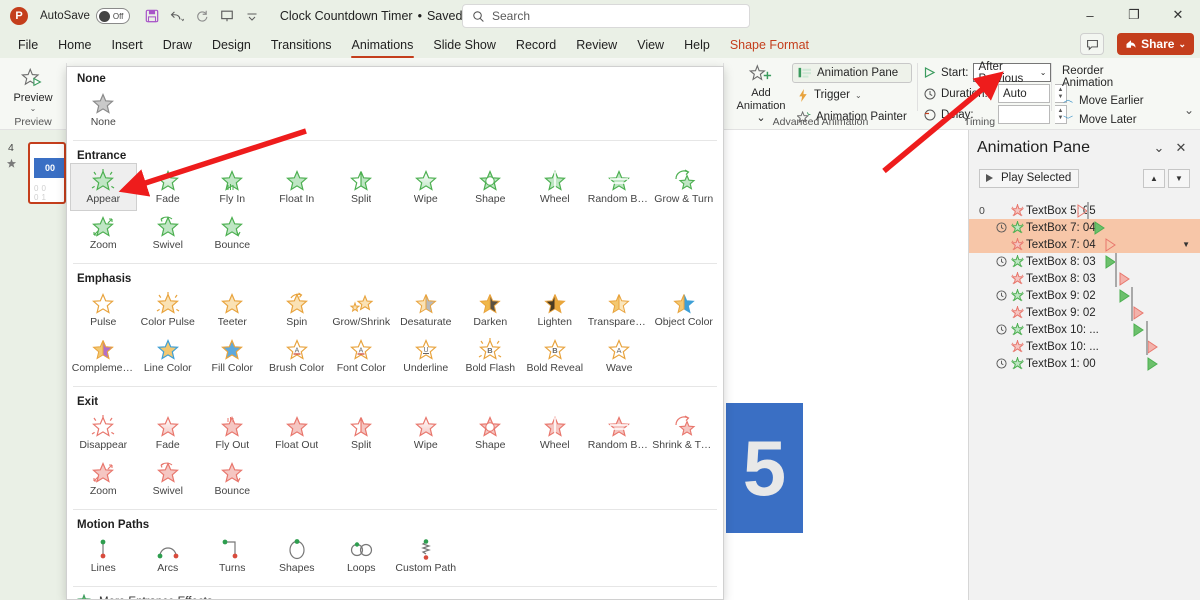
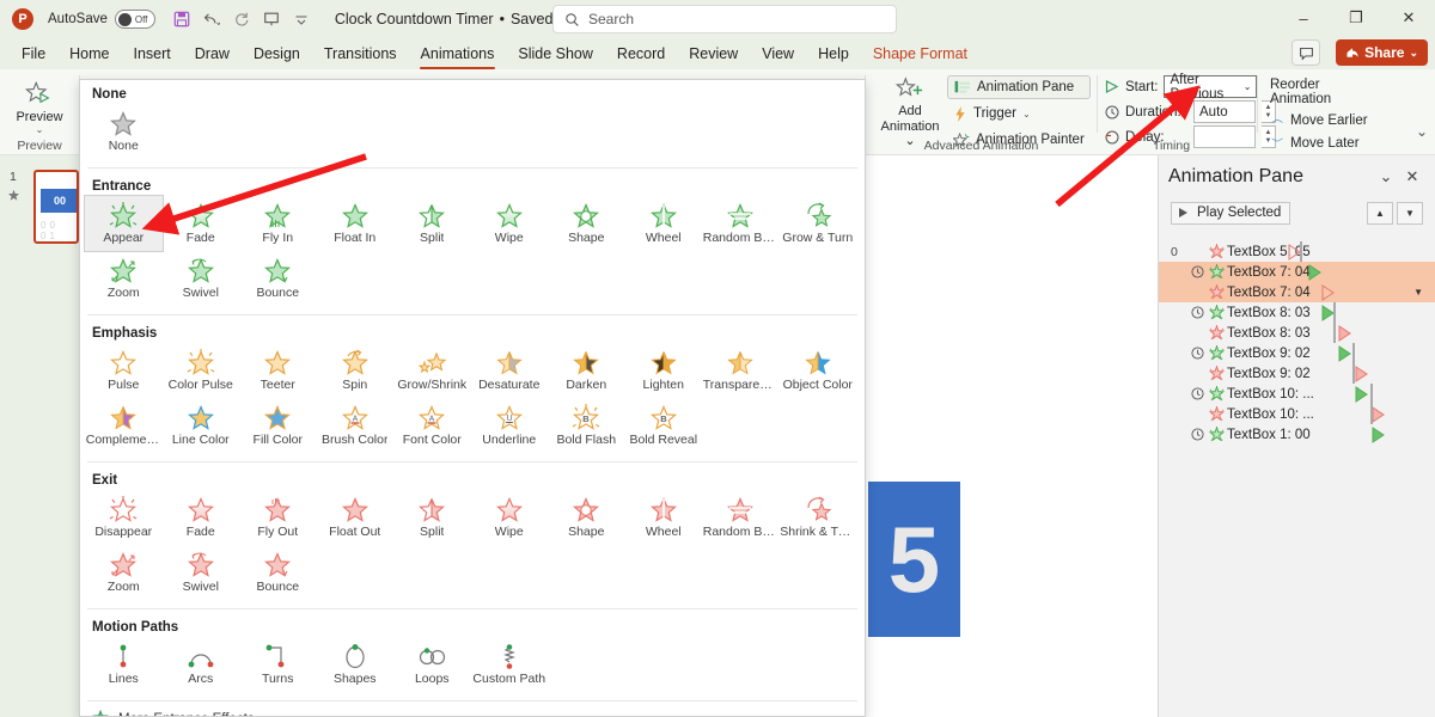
  P
  AutoSave
  Off
  Clock Countdown Timer
  •
  Search
  –
  ❐
  ✕
  File
  Home
  Insert
  Draw
  Design
  Transitions
  Animations
  Slide Show
  Record
  Review
  View
  Help
  Shape Format
  Share
  ⌄
  Preview
  ⌄
  Preview
  Add
  Animation ⌄
  Animation Pane
  Trigger
  ⌄
  Animation Painter
  Advanced Animation
  Start:
  After Prvious
  ⌄
  Durati:
  Auto
  Dlay:
  Timing
  Reorder Animation
  ︿
  Move Earlier
  ﹀
  Move Later
  ⌄
- 4
+ 1
  00
  00 01
  5
  Animation Pane
  ⌄
  ✕
  Play Selected
  ▲
  ▼
  0
  TextBox 55
  TextBox 7: 04
  TextBox 7: 04
  ▼
  TextBox 8: 03
  TextBox 8: 03
  TextBox 9: 02
  TextBox 9: 02
  TextBox 10: ...
  TextBox 10: ...
  TextBox 1: 00
  None
  None
  Entrance
  Appear
  Fade
  Fly In
  Float In
  Split
  Wipe
  Shape
  Wheel
  Random Bars
  Grow & Turn
  Zoom
  Swivel
  Bounce
  Emphasis
  Pulse
  Color Pulse
  Teeter
  Spin
  Grow/Shrink
  Desaturate
  Darken
  Lighten
  Transparency
  Object Color
  Complemen..
  Line Color
  Fill Color
  Brush Color
  Font Color
  Underline
  B
  Bold Flash
  B
  Bold Reveal
- A
- Wave
  Exit
  Disappear
  Fade
  Fly Out
  Float Out
  Split
  Wipe
  Shape
  Wheel
  Random Bars
  Shrink & Turn
  Zoom
  Swivel
  Bounce
  Motion Paths
  Lines
  Arcs
  Turns
  Shapes
  Loops
  Custom Path
